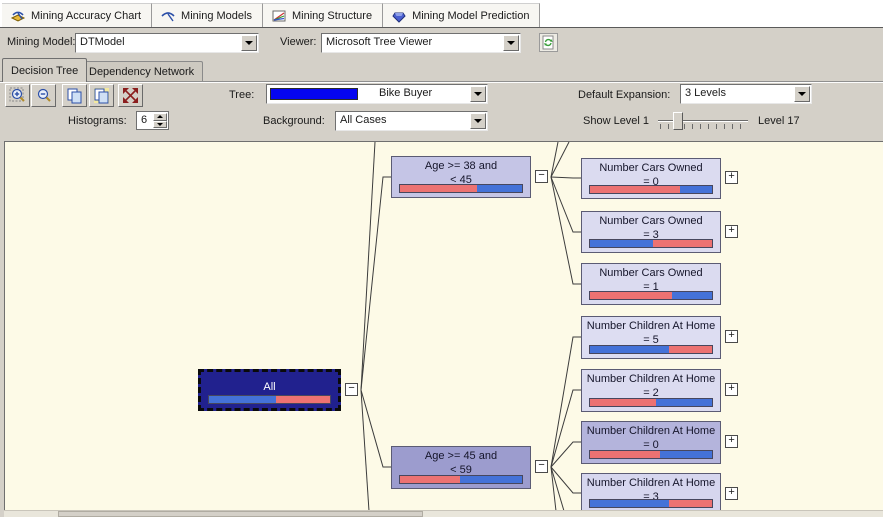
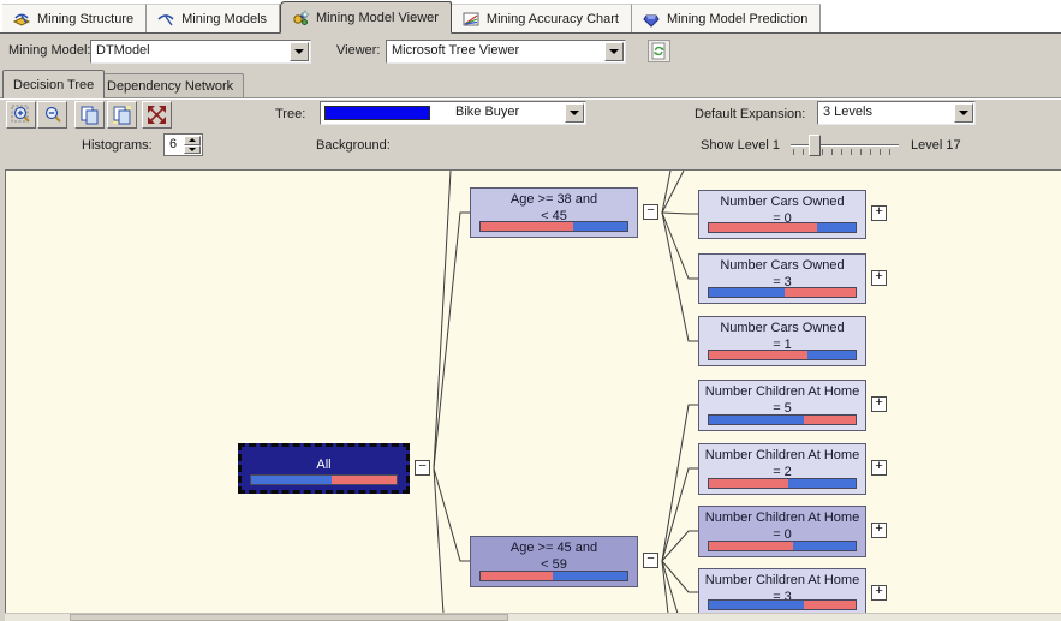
- Mining Accuracy Chart
+ Mining Structure
  Mining Models
+ Mining Model Viewer
- Mining Structure
+ Mining Accuracy Chart
  Mining Model Prediction
  Mining Model:
  DTModel
  Viewer:
  Microsoft Tree Viewer
  Dependency Network
  Decision Tree
  Tree:
  Bike Buyer
  Default Expansion:
  3 Levels
  Histograms:
  6
  Background:
- All Cases
  Show Level 1
  Level 17
  All
  −
  Age >= 38 and
  < 45
  −
  Age >= 45 and
  < 59
  −
  Number Cars Owned
  = 0
  +
  Number Cars Owned
  = 3
  +
  Number Cars Owned
  = 1
  Number Children At Home
  = 5
  +
  Number Children At Home
  = 2
  +
  Number Children At Home
  = 0
  +
  Number Children At Home
  = 3
  +
